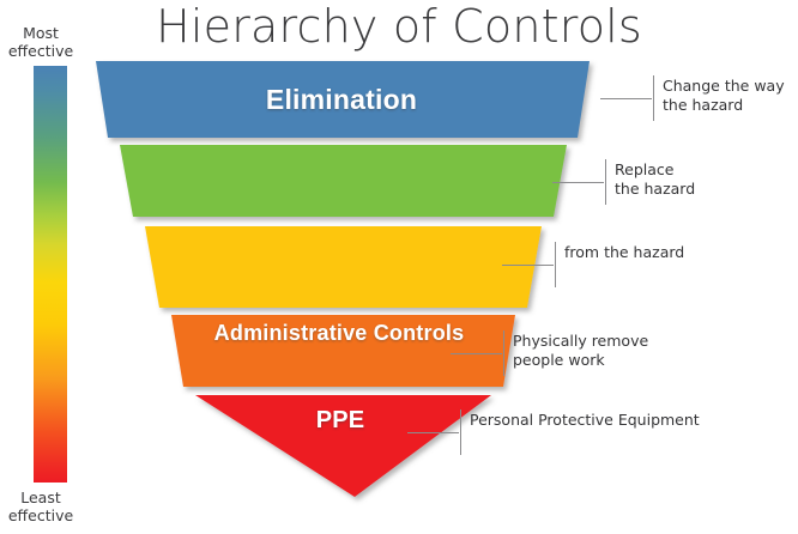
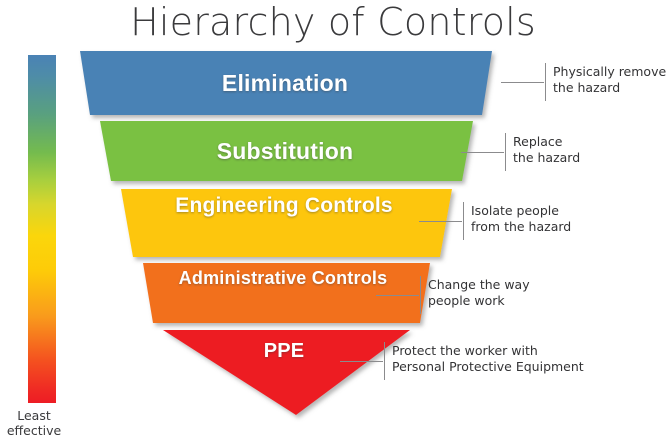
  Hierarchy of Controls
- Most effective
  Least effective
  Elimination
+ Substitution
+ Engineering Controls
  Administrative Controls
  PPE
- Change the way
+ Physically remove
  the hazard
  Replace
  the hazard
+ Isolate people
  from the hazard
- Physically remove
+ Change the way
  people work
+ Protect the worker with
  Personal Protective Equipment
